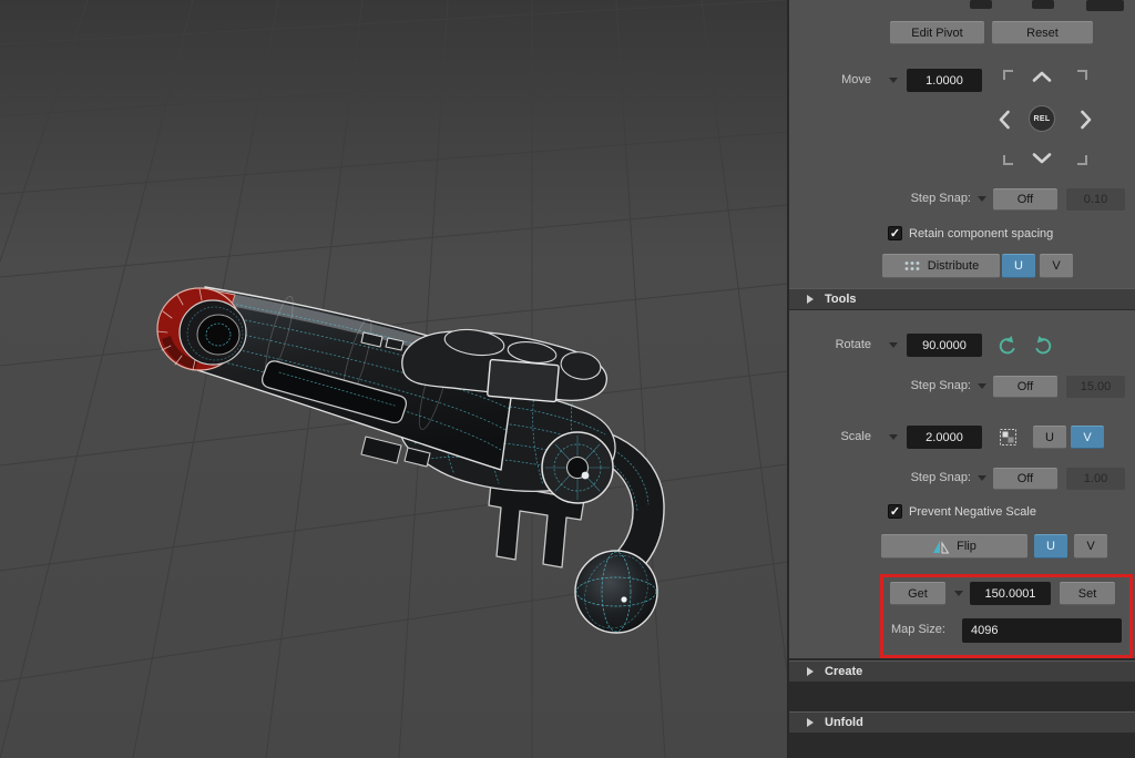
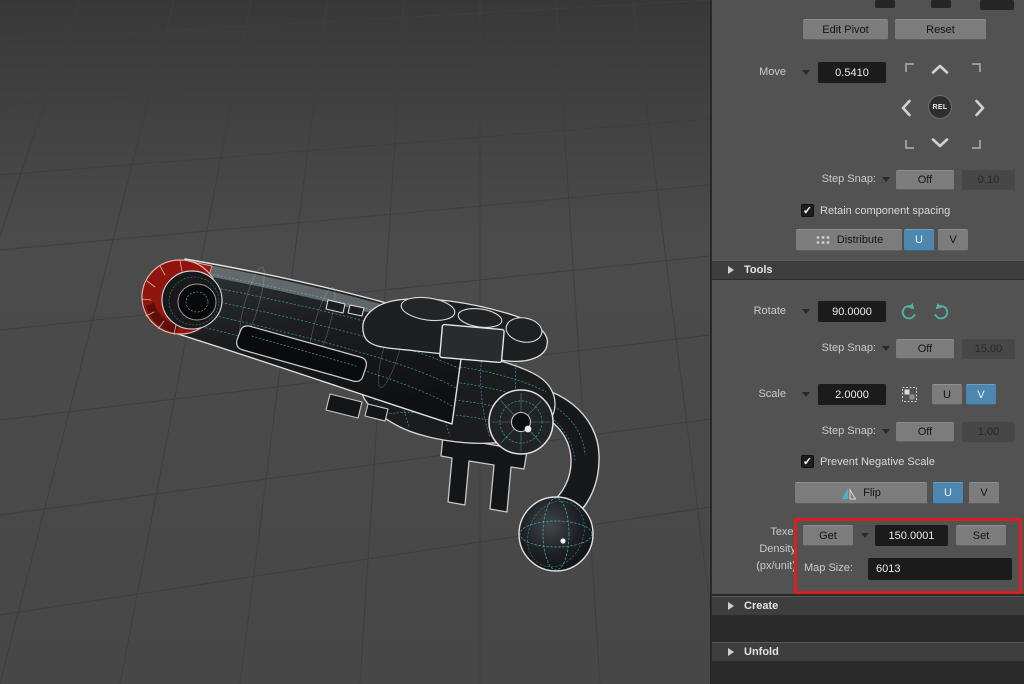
  Edit Pivot
  Reset
  Move
- 1.0000
+ 0.5410
  Step Snap:
  Off
  0.10
  ✓
  Retain component spacing
  Distribute
  U
  V
  Tools
  Rotate
  90.0000
  Step Snap:
  Off
  15.00
  Scale
  2.0000
  U
  V
  Step Snap:
  Off
  1.00
  ✓
  Prevent Negative Scale
  Flip
  U
  V
+ Texel Density (px/unit)
  Get
  150.0001
  Set
  Map Size:
- 4096
+ 6013
  Create
  Unfold
